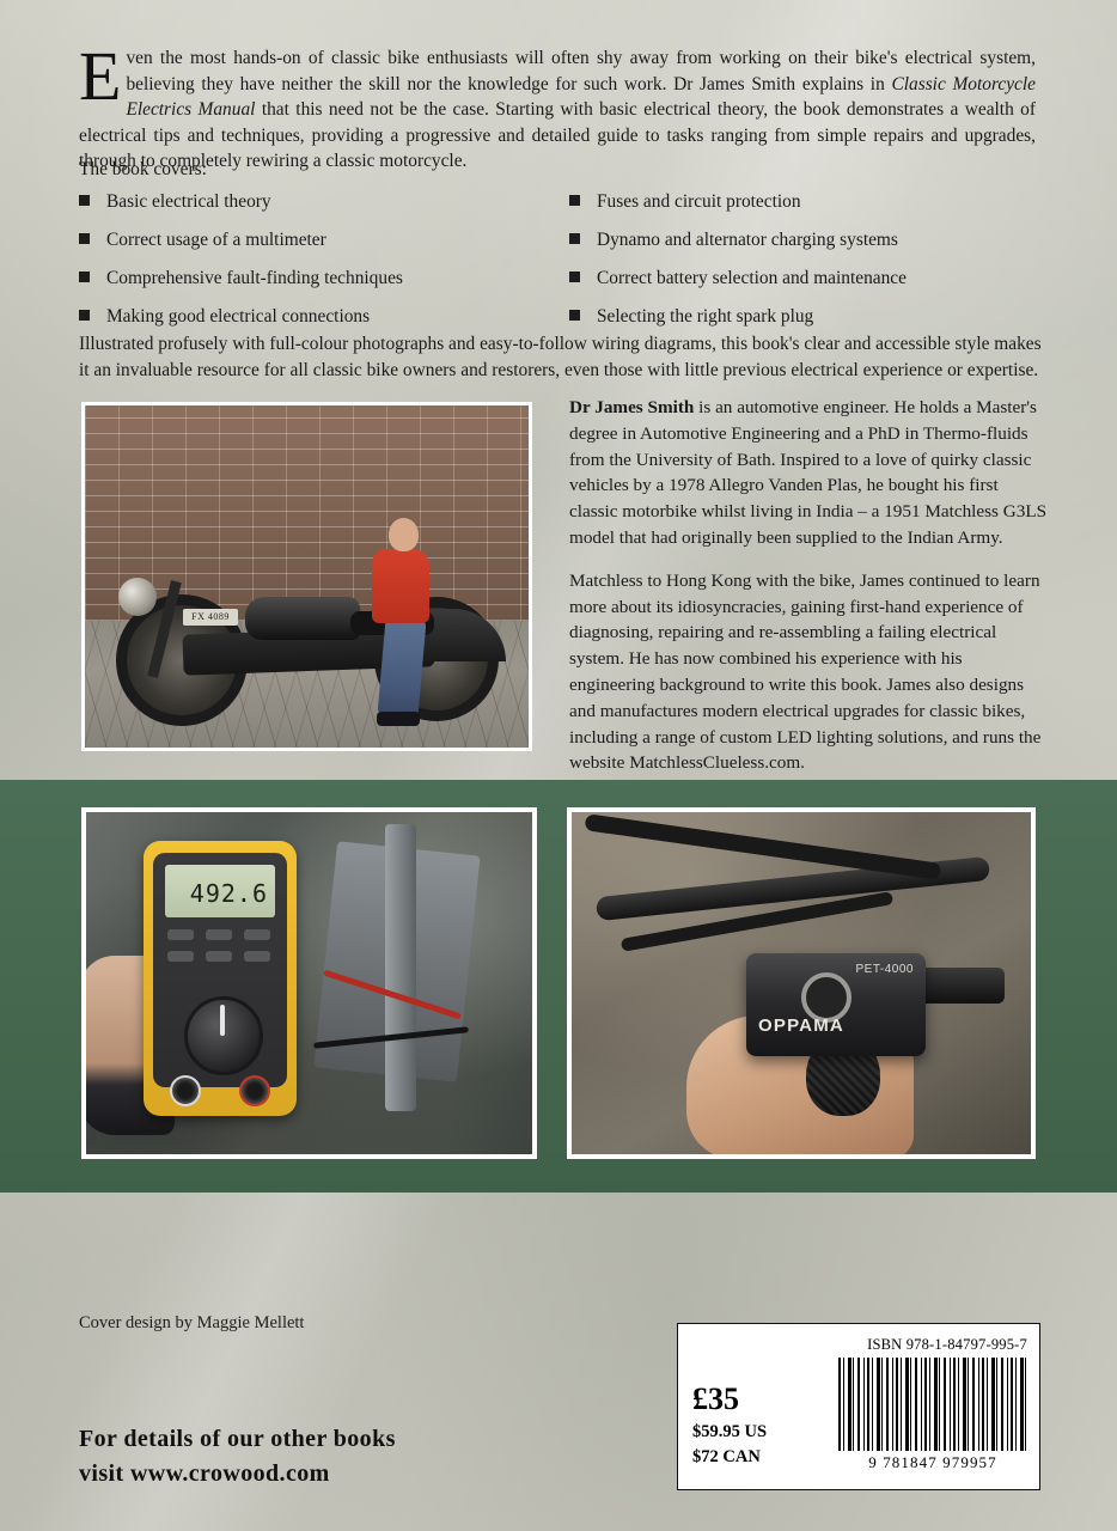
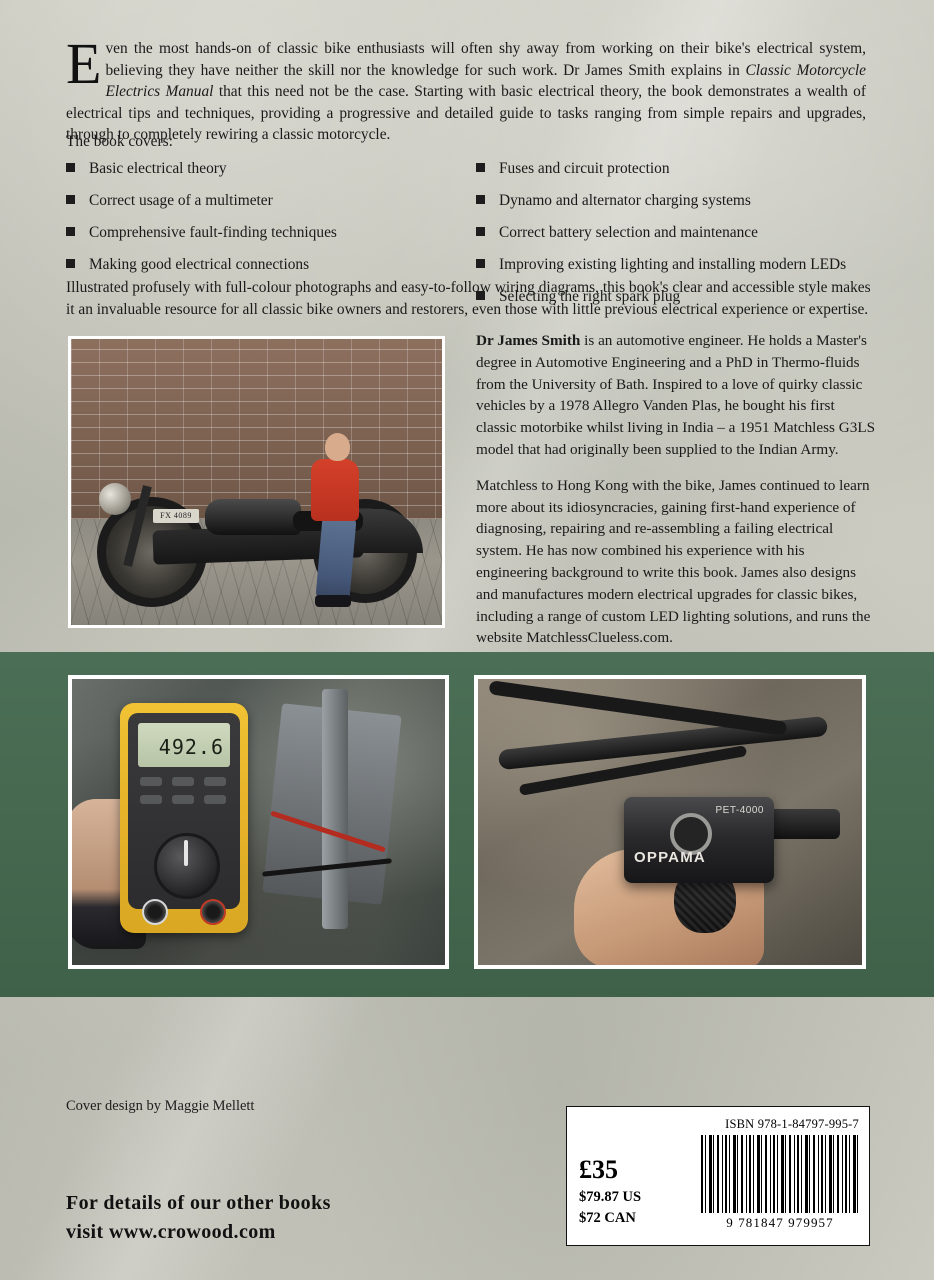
  E
  ven the most hands-on of classic bike enthusiasts will often shy away from working on their bike's electrical system, believing they have neither the skill nor the knowledge for such work. Dr James Smith explains in Classic Motorcycle Electrics Manual that this need not be the case. Starting with basic electrical theory, the book demonstrates a wealth of electrical tips and techniques, providing a progressive and detailed guide to tasks ranging from simple repairs and upgrades, through to completely rewiring a classic motorcycle.
  The book covers:
  Basic electrical theory
  Correct usage of a multimeter
  Comprehensive fault-finding techniques
  Making good electrical connections
  Fuses and circuit protection
  Dynamo and alternator charging systems
  Correct battery selection and maintenance
+ Improving existing lighting and installing modern LEDs
  Selecting the right spark plug
  Illustrated profusely with full-colour photographs and easy-to-follow wiring diagrams, this book's clear and accessible style makes it an invaluable resource for all classic bike owners and restorers, even those with little previous electrical experience or expertise.
  FX 4089
  Dr James Smith is an automotive engineer. He holds a Master's degree in Automotive Engineering and a PhD in Thermo-fluids from the University of Bath. Inspired to a love of quirky classic vehicles by a 1978 Allegro Vanden Plas, he bought his first classic motorbike whilst living in India – a 1951 Matchless G3LS model that had originally been supplied to the Indian Army.
  Matchless to Hong Kong with the bike, James continued to learn more about its idiosyncracies, gaining first-hand experience of diagnosing, repairing and re-assembling a failing electrical system. He has now combined his experience with his engineering background to write this book. James also designs and manufactures modern electrical upgrades for classic bikes, including a range of custom LED lighting solutions, and runs the website MatchlessClueless.com.
  492.6
  PET-4000
  OPPAMA
  Cover design by Maggie Mellett
  For details of our other books
  visit www.crowood.com
  ISBN 978-1-84797-995-7
  £35
- $59.95 US
+ $79.87 US
  $72 CAN
  9 781847 979957
